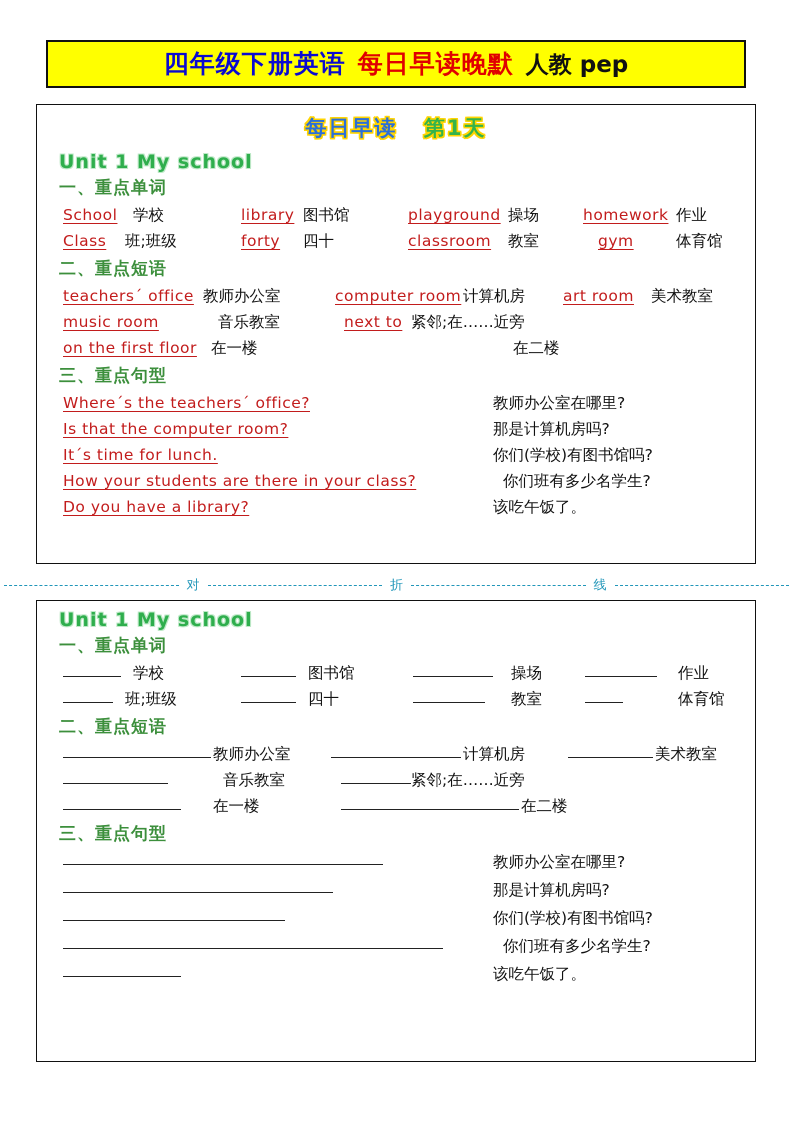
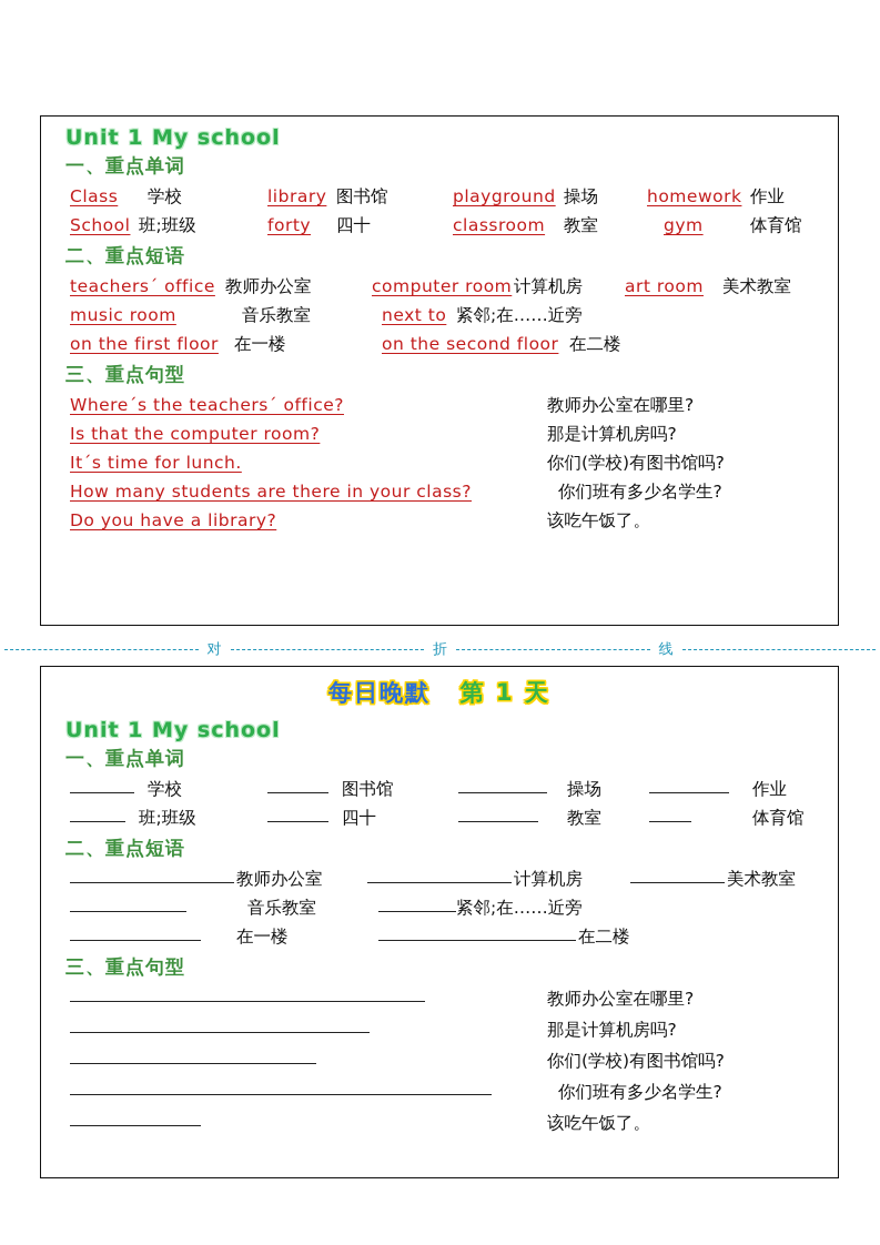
- 四年级下册英语
- 每日早读晚默
- 人教 pep
- 每日早读 第1天
  Unit 1 My school
  一、重点单词
- School
+ Class
  学校
  library
  图书馆
  playground
  操场
  homework
  作业
- Class
+ School
  班;班级
  forty
  四十
  classroom
  教室
  gym
  体育馆
  二、重点短语
  teachers´ office
  教师办公室
  computer room
  计算机房
  art room
  美术教室
  music room
  音乐教室
  next to
  紧邻;在……近旁
  on the first floor
  在一楼
+ on the second floor
  在二楼
  三、重点句型
  Where´s the teachers´ office?
  教师办公室在哪里?
  Is that the computer room?
  那是计算机房吗?
  It´s time for lunch.
  你们(学校)有图书馆吗?
- How your students are there in your class?
+ How many students are there in your class?
  你们班有多少名学生?
  Do you have a library?
  该吃午饭了。
  对
  折
  线
+ 每日晚默 第 1 天
  Unit 1 My school
  一、重点单词
  学校
  图书馆
  操场
  作业
  班;班级
  四十
  教室
  体育馆
  二、重点短语
  教师办公室
  计算机房
  美术教室
  音乐教室
  紧邻;在……近旁
  在一楼
  在二楼
  三、重点句型
  教师办公室在哪里?
  那是计算机房吗?
  你们(学校)有图书馆吗?
  你们班有多少名学生?
  该吃午饭了。
